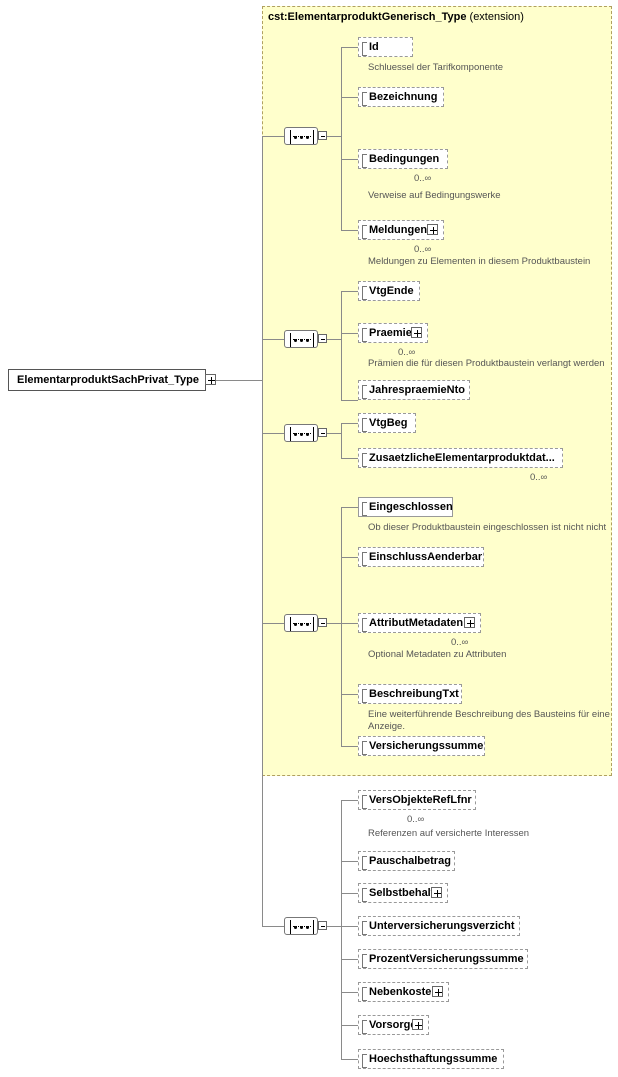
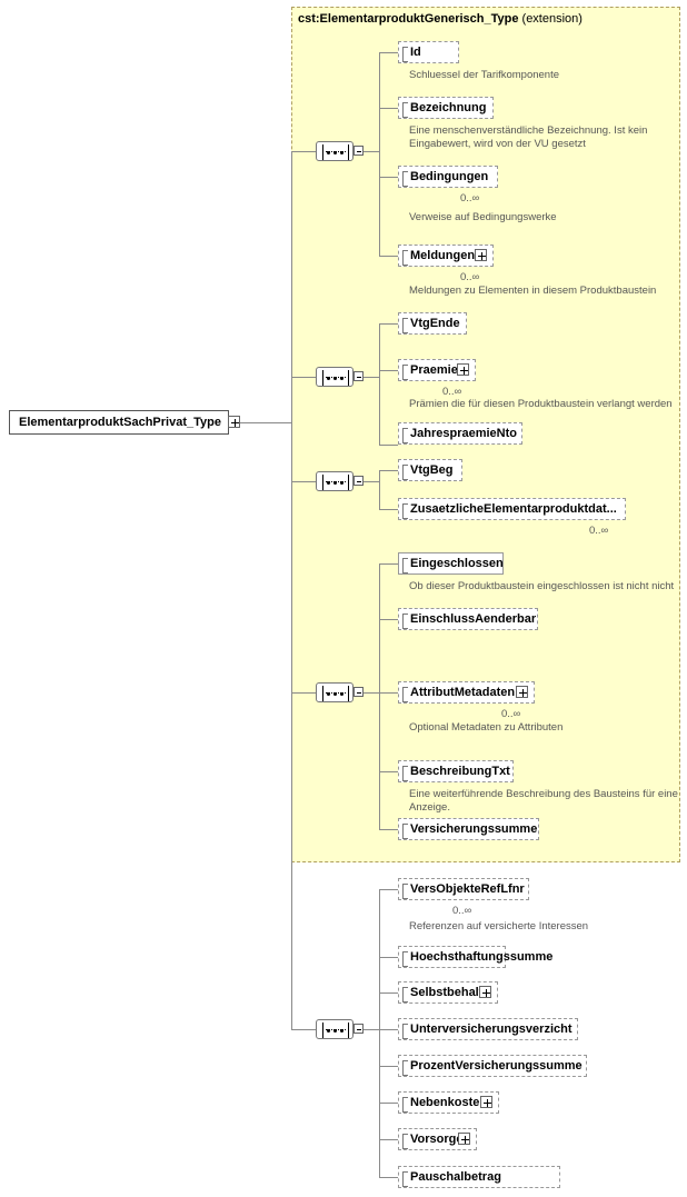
  cst:ElementarproduktGenerisch_Type (extension)
  ElementarproduktSachPrivat_Type
  Id
  Schluessel der Tarifkomponente
  Bezeichnung
+ Eine menschenverständliche Bezeichnung. Ist kein Eingabewert, wird von der VU gesetzt
  Bedingungen
  0..∞
  Verweise auf Bedingungswerke
  Meldungen
  0..∞
  Meldungen zu Elementen in diesem Produktbaustein
  VtgEnde
  Praemie
  0..∞
  Prämien die für diesen Produktbaustein verlangt werden
  JahrespraemieNto
  VtgBeg
  ZusaetzlicheElementarproduktdat...
  0..∞
  Eingeschlossen
  Ob dieser Produktbaustein eingeschlossen ist nicht nicht
  EinschlussAenderbar
  AttributMetadaten
  0..∞
  Optional Metadaten zu Attributen
  BeschreibungTxt
  Eine weiterführende Beschreibung des Bausteins für eine Anzeige.
  Versicherungssumme
  VersObjekteRefLfnr
  0..∞
  Referenzen auf versicherte Interessen
- Pauschalbetrag
+ Hoechsthaftungssumme
  Selbstbehal
  Unterversicherungsverzicht
  ProzentVersicherungssumme
  Nebenkoste
  Vorsorg
- Hoechsthaftungssumme
+ Pauschalbetrag
